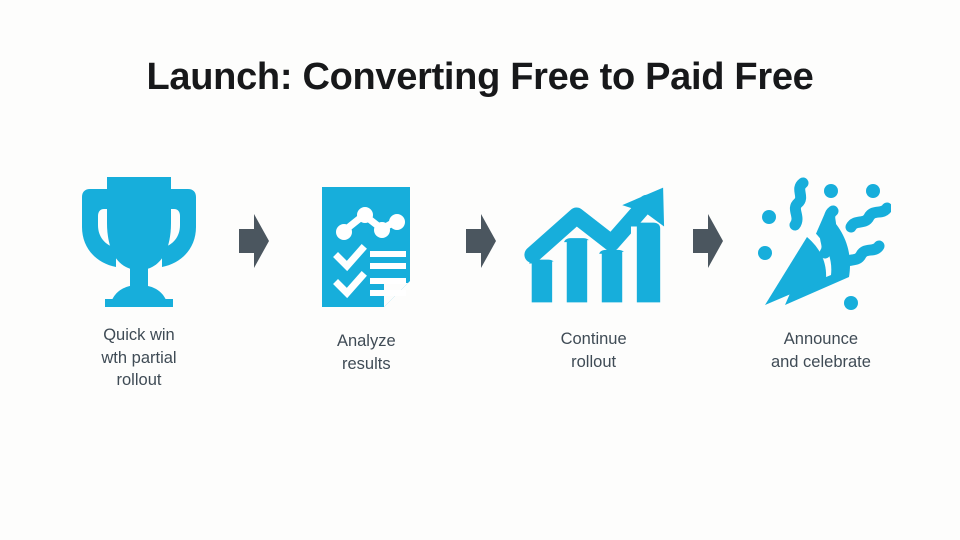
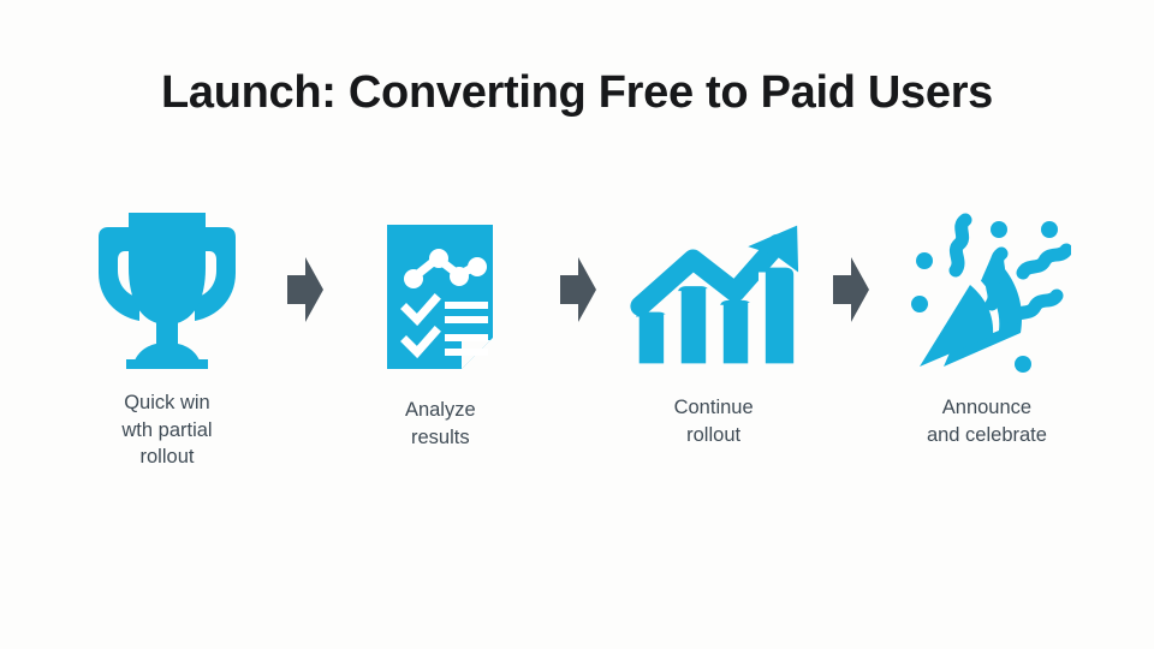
- Launch: Converting Free to Paid Free
+ Launch: Converting Free to Paid Users
  Quick win
  wth partial
  rollout
  Analyze
  results
  Continue
  rollout
  Announce
  and celebrate
